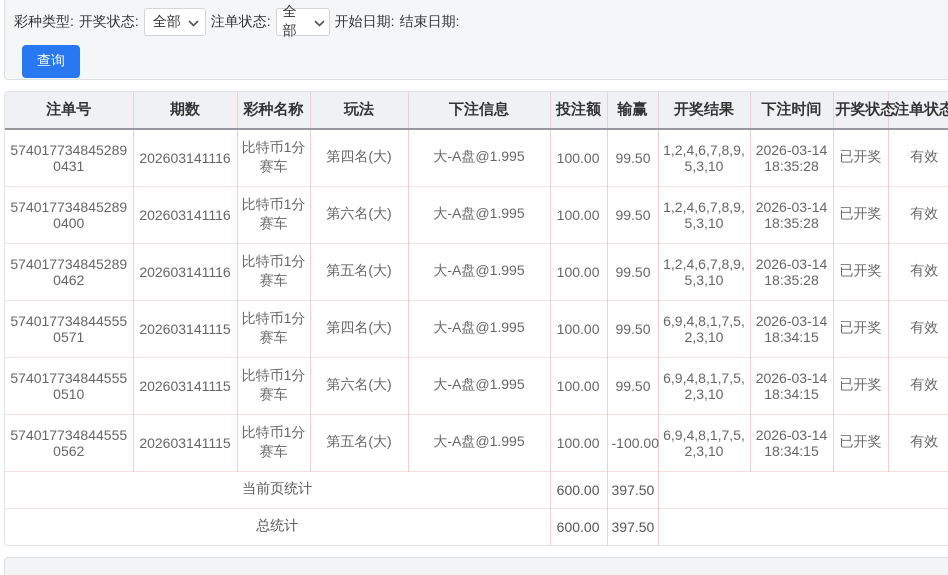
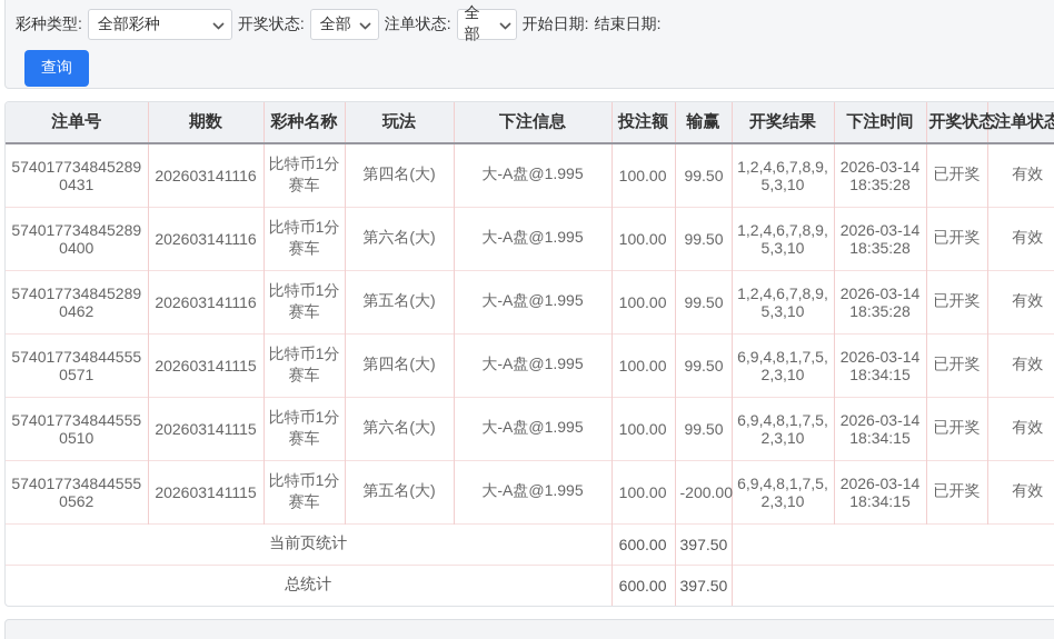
  彩种类型:
+ 全部彩种
  开奖状态:
  全部
  注单状态:
  全部
  开始日期:
  结束日期:
  查询
  注单号	期数	彩种名称	玩法	下注信息	投注额	输赢	开奖结果	下注时间	开奖状态	注单状态
  5740177348452890431	202603141116	比特币1分赛车	第四名(大)	大-A盘@1.995	100.00	99.50	1,2,4,6,7,8,9,5,3,10	2026-03-14 18:35:28	已开奖	有效
  5740177348452890400	202603141116	比特币1分赛车	第六名(大)	大-A盘@1.995	100.00	99.50	1,2,4,6,7,8,9,5,3,10	2026-03-14 18:35:28	已开奖	有效
  5740177348452890462	202603141116	比特币1分赛车	第五名(大)	大-A盘@1.995	100.00	99.50	1,2,4,6,7,8,9,5,3,10	2026-03-14 18:35:28	已开奖	有效
  5740177348445550571	202603141115	比特币1分赛车	第四名(大)	大-A盘@1.995	100.00	99.50	6,9,4,8,1,7,5,2,3,10	2026-03-14 18:34:15	已开奖	有效
  5740177348445550510	202603141115	比特币1分赛车	第六名(大)	大-A盘@1.995	100.00	99.50	6,9,4,8,1,7,5,2,3,10	2026-03-14 18:34:15	已开奖	有效
- 5740177348445550562	202603141115	比特币1分赛车	第五名(大)	大-A盘@1.995	100.00	-100.00	6,9,4,8,1,7,5,2,3,10	2026-03-14 18:34:15	已开奖	有效
+ 5740177348445550562	202603141115	比特币1分赛车	第五名(大)	大-A盘@1.995	100.00	-200.00	6,9,4,8,1,7,5,2,3,10	2026-03-14 18:34:15	已开奖	有效
  当前页统计	600.00	397.50
  总统计	600.00	397.50
